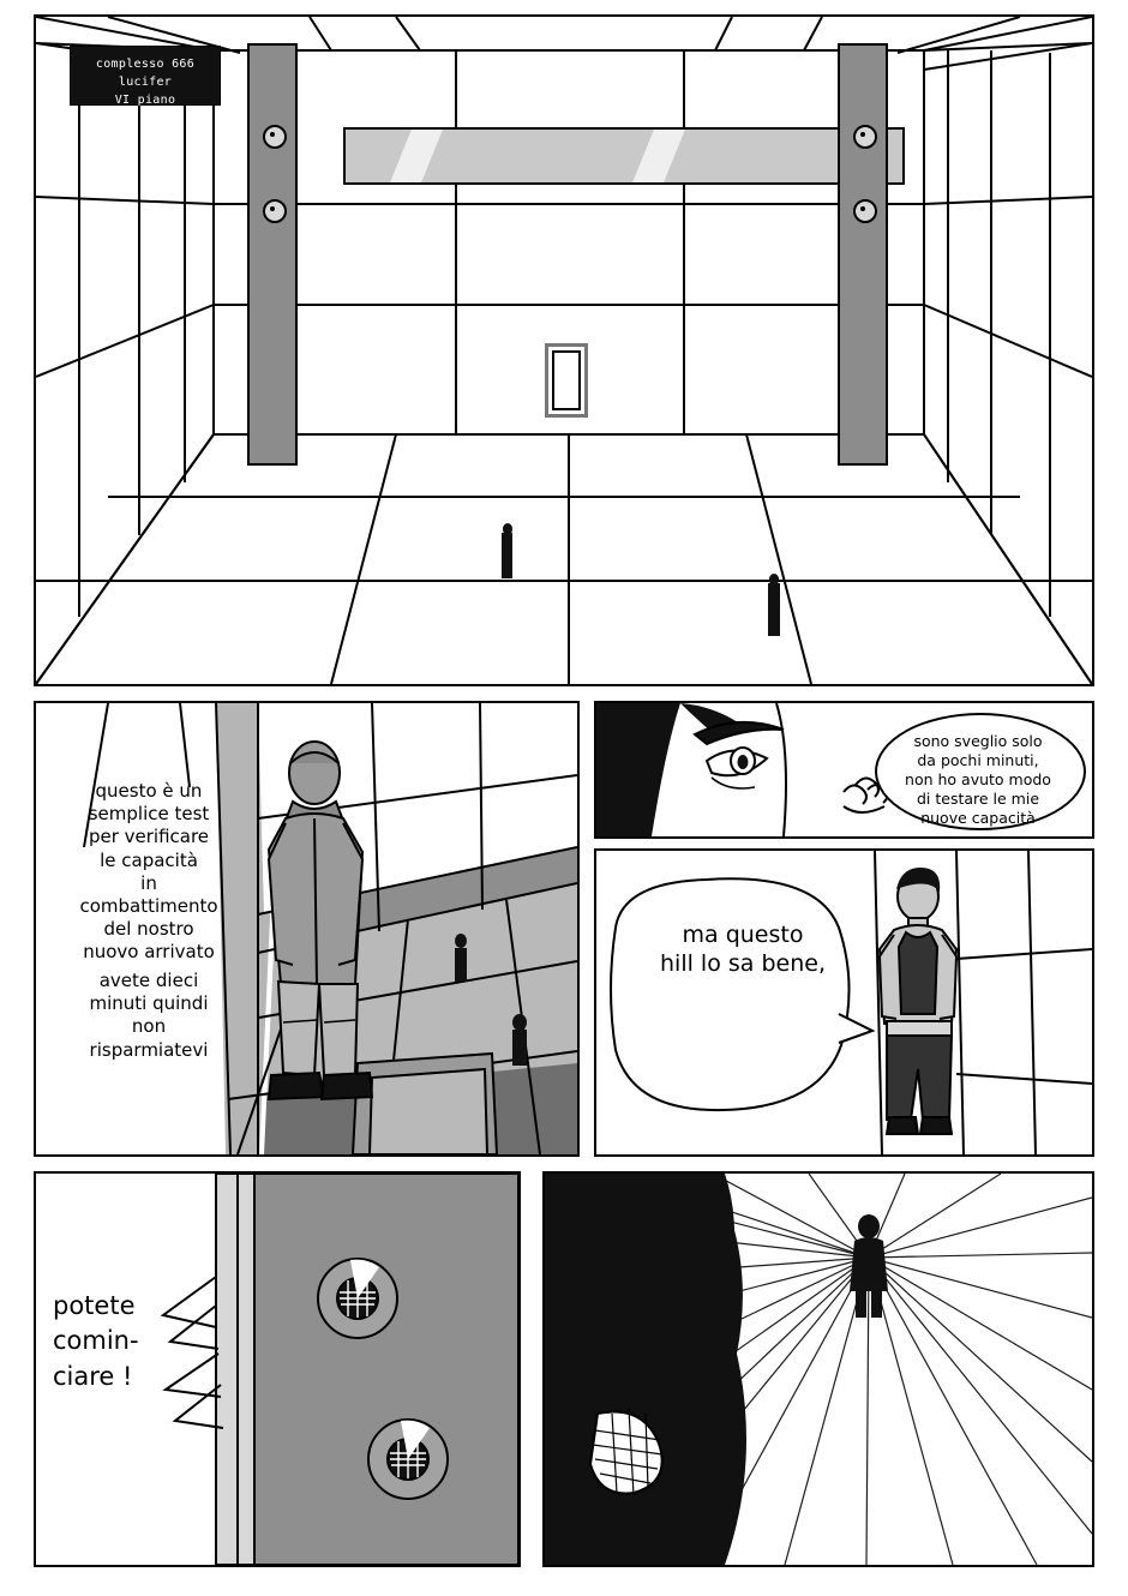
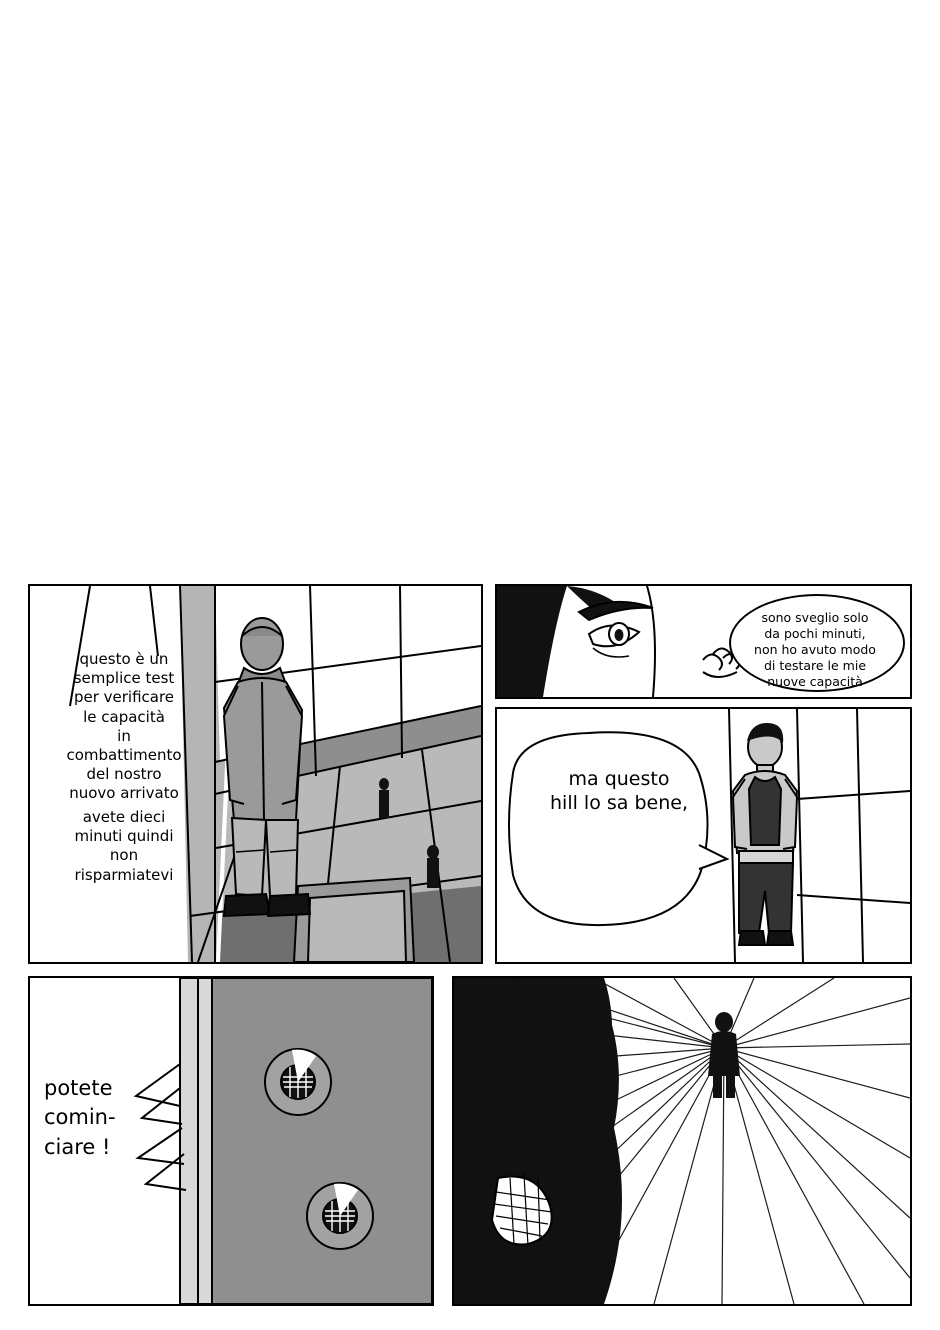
- complesso 666 lucifer
- VI piano
  questo è un
  semplice test
  per verificare
  le capacità
  in
  combattimento
  del nostro
  nuovo arrivato
  avete dieci
  minuti quindi
  non
  risparmiatevi
  sono sveglio solo
  da pochi minuti,
  non ho avuto modo
  di testare le mie
  nuove capacità
  ma questo
  hill lo sa bene,
  potete
  comin-
  ciare !
